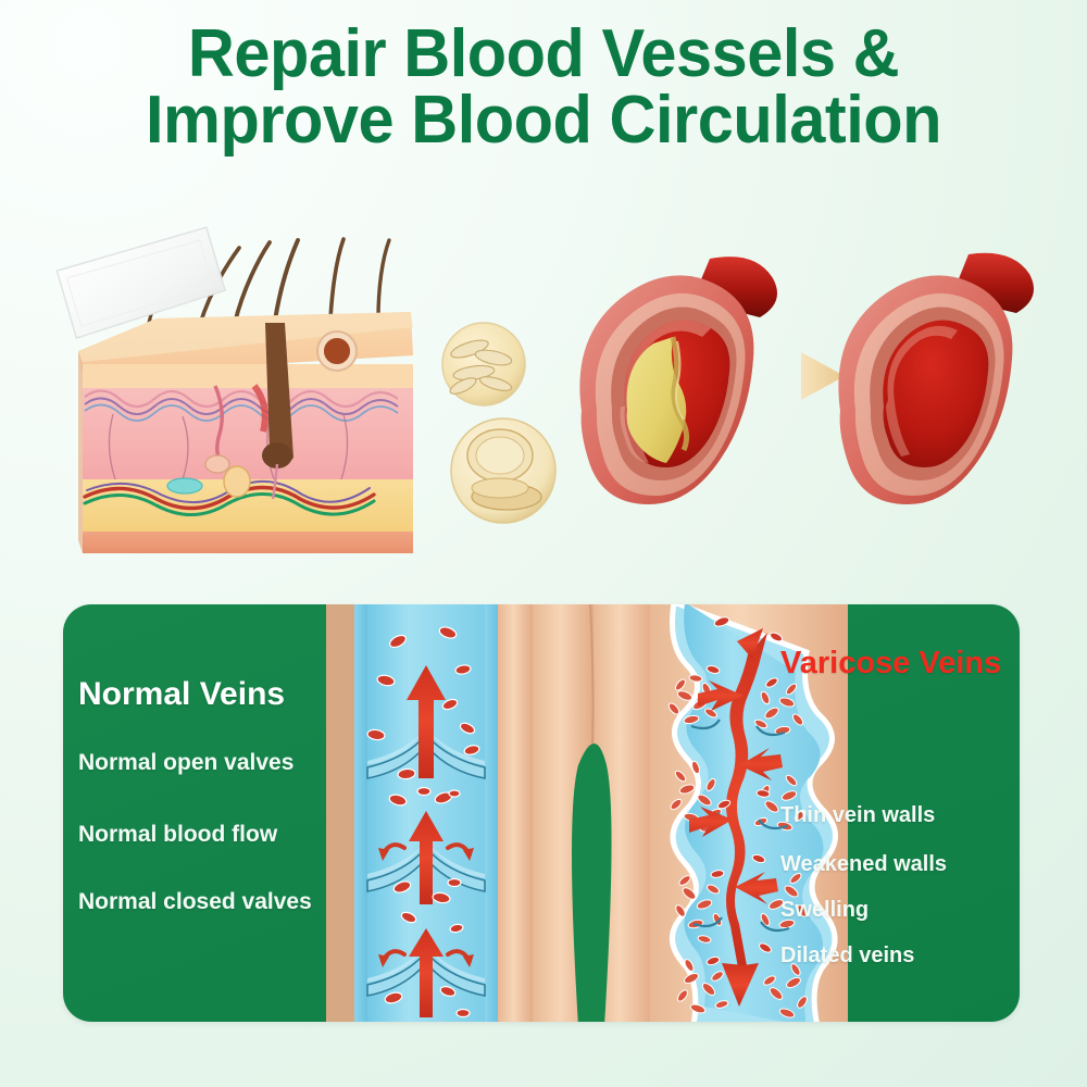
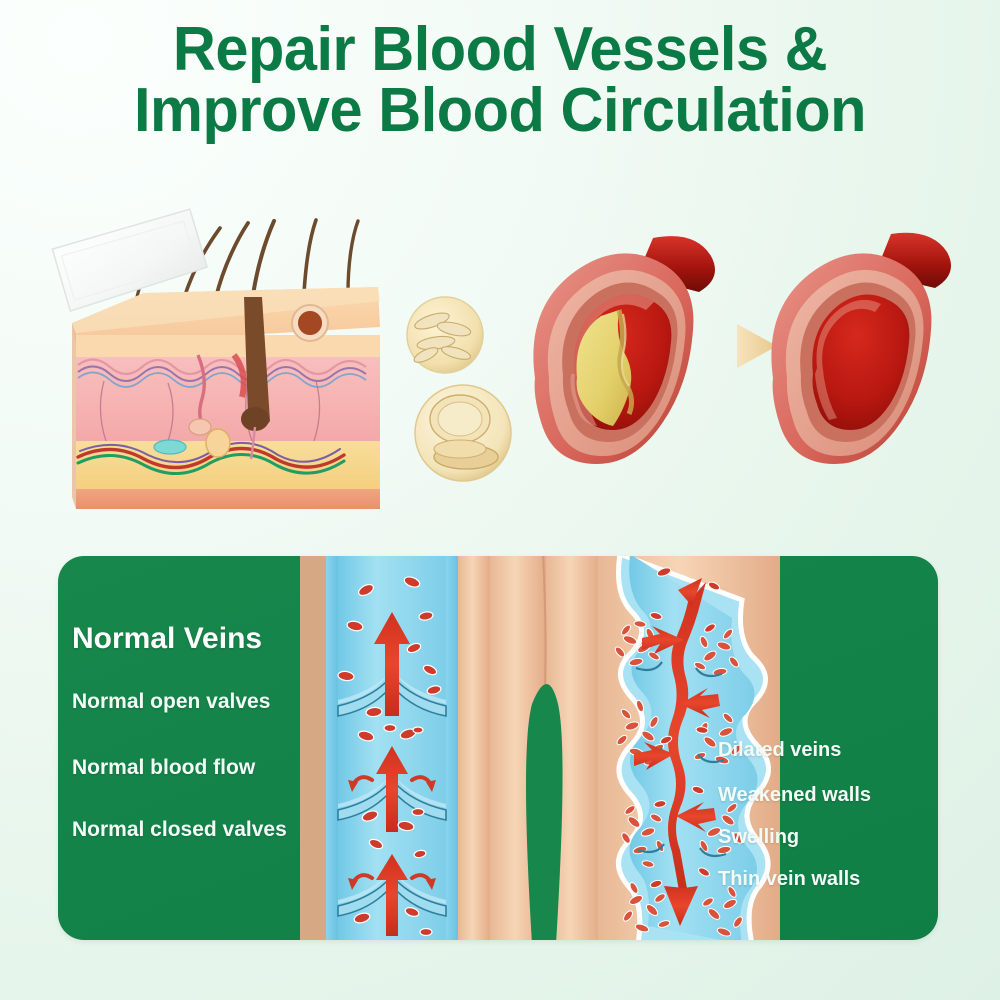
  Repair Blood Vessels &
  Improve Blood Circulation
  Normal Veins
  Normal open valves
  Normal blood flow
  Normal closed valves
- Varicose Veins
- Thin vein walls
+ Dilated veins
  Weakened walls
  Swelling
- Dilated veins
+ Thin vein walls
